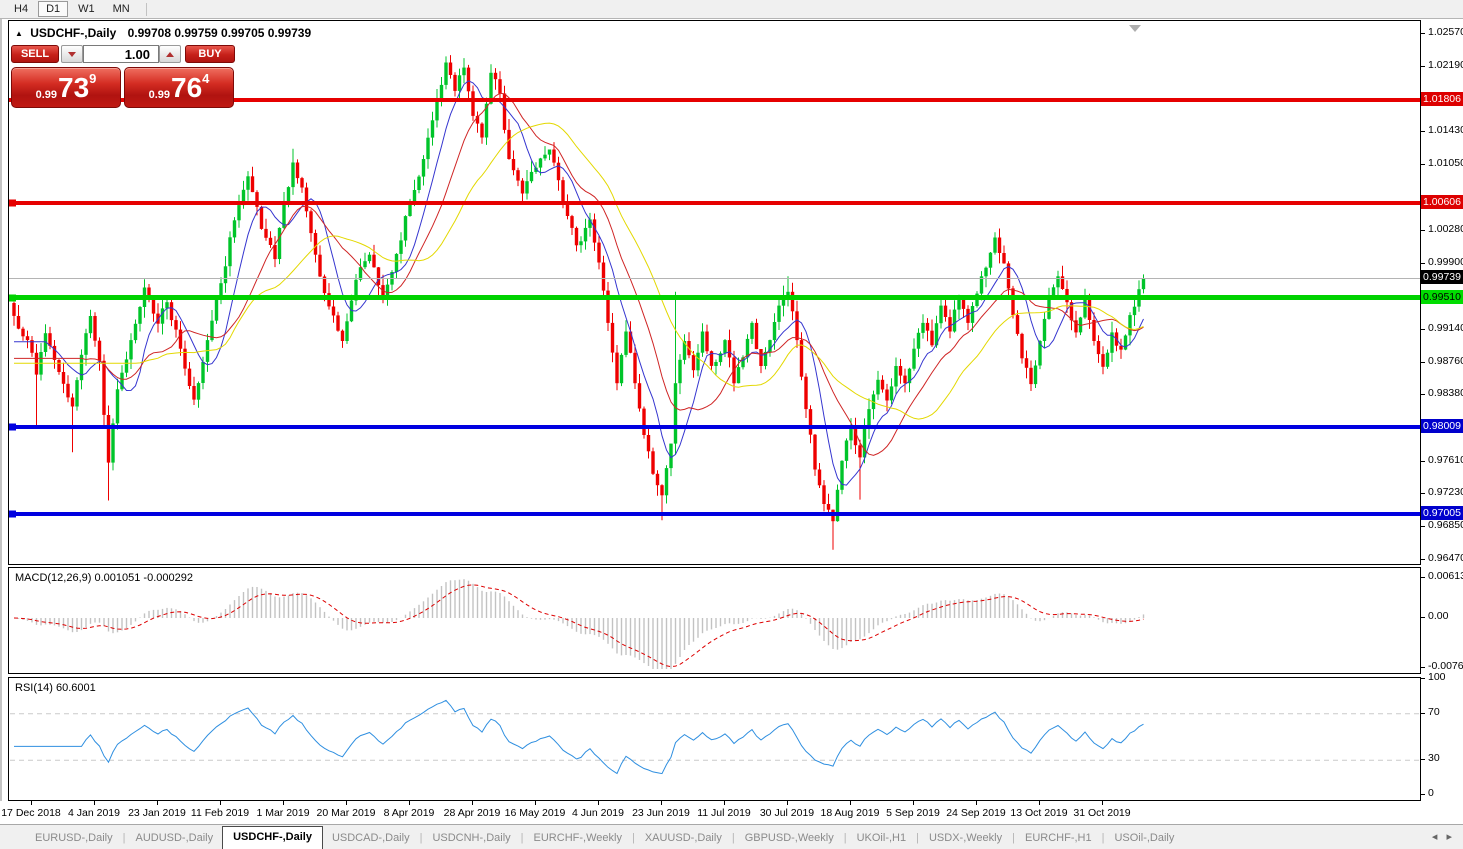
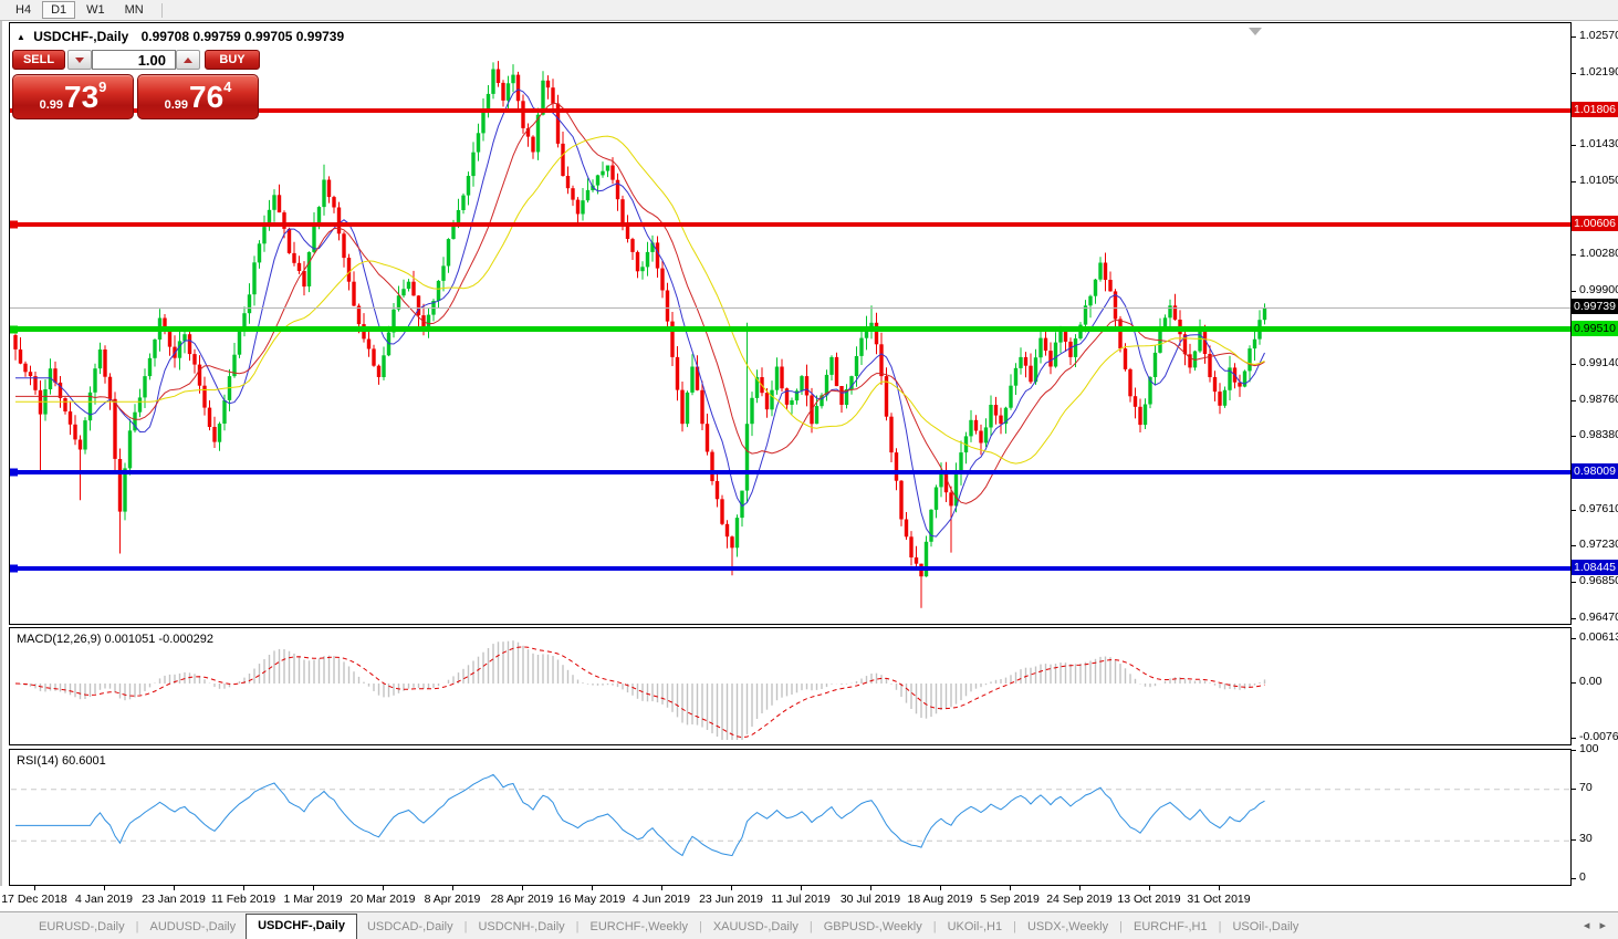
  H4
  D1
  W1
  MN
  ▲ USDCHF-,Daily 0.99708 0.99759 0.99705 0.99739
  SELL
  1.00
  BUY
  0.99
  73
  9
  0.99
  76
  4
  MACD(12,26,9) 0.001051 -0.000292
  RSI(14) 60.6001
  1.0257
  1.0219
  1.0143
  1.0105
  1.0028
  0.9990
  0.9914
  0.9876
  0.9838
  0.9761
  0.9723
  0.9685
  0.9647
  0.0061
  0.00
  -0.0076
  100
  70
  30
  0
  1.01806
  1.00606
  0.99739
  0.99510
  0.98009
- 0.97005
+ 1.08445
  17 Dec 2018
  4 Jan 2019
  23 Jan 2019
  11 Feb 2019
  1 Mar 2019
  20 Mar 2019
  8 Apr 2019
  28 Apr 2019
  16 May 2019
  4 Jun 2019
  23 Jun 2019
  11 Jul 2019
  30 Jul 2019
  18 Aug 2019
  5 Sep 2019
  24 Sep 2019
  13 Oct 2019
  31 Oct 2019
  EURUSD-,Daily
  |
  AUDUSD-,Daily
  USDCHF-,Daily
  USDCAD-,Daily
  |
  USDCNH-,Daily
  |
  EURCHF-,Weekly
  |
  XAUUSD-,Daily
  |
  GBPUSD-,Weekly
  |
  UKOil-,H1
  |
  USDX-,Weekly
  |
  EURCHF-,H1
  |
  USOil-,Daily
  ◂ ▸
